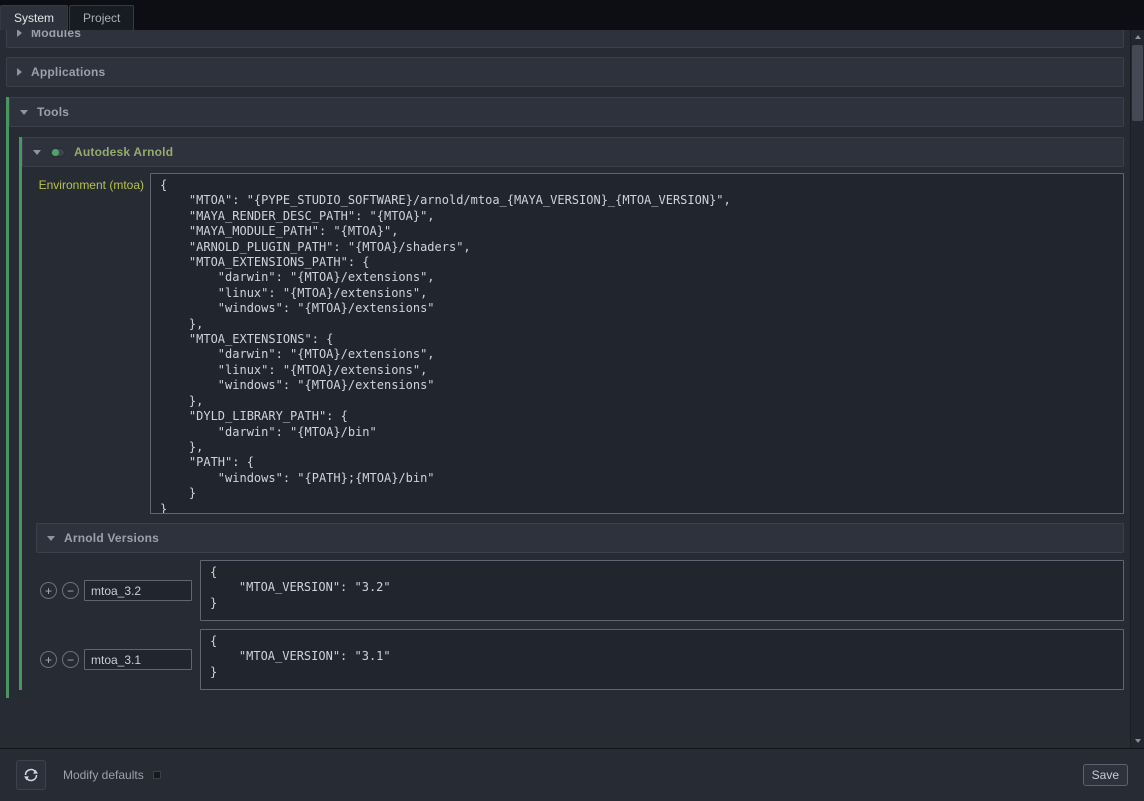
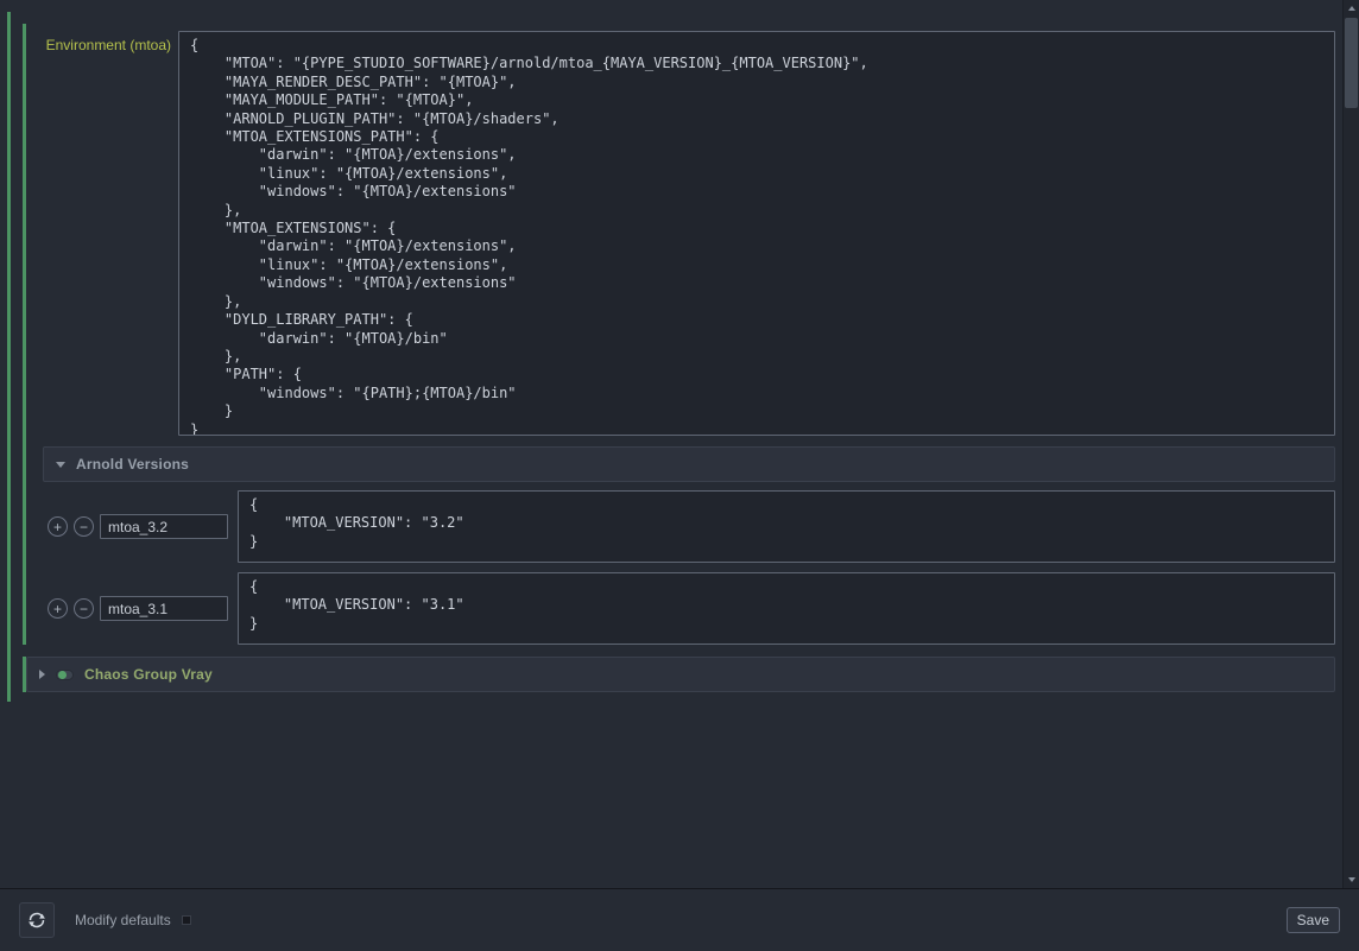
- System
- Project
- Modules
- Applications
- Tools
- Autodesk Arnold
  Environment (mtoa)
  {
  "MTOA": "{PYPE_STUDIO_SOFTWARE}/arnold/mtoa_{MAYA_VERSION}_{MTOA_VERSION}",
  "MAYA_RENDER_DESC_PATH": "{MTOA}",
  "MAYA_MODULE_PATH": "{MTOA}",
  "ARNOLD_PLUGIN_PATH": "{MTOA}/shaders",
  "MTOA_EXTENSIONS_PATH": {
  "darwin": "{MTOA}/extensions",
  "linux": "{MTOA}/extensions",
  "windows": "{MTOA}/extensions"
  },
  "MTOA_EXTENSIONS": {
  "darwin": "{MTOA}/extensions",
  "linux": "{MTOA}/extensions",
  "windows": "{MTOA}/extensions"
  },
  "DYLD_LIBRARY_PATH": {
  "darwin": "{MTOA}/bin"
  },
  "PATH": {
  "windows": "{PATH};{MTOA}/bin"
  }
  Arnold Versions
  +
  −
  mtoa_3.2
  {
  "MTOA_VERSION": "3.2"
  }
  +
  −
  mtoa_3.1
  {
  "MTOA_VERSION": "3.1"
  }
+ Chaos Group Vray
  Modify defaults
  Save
